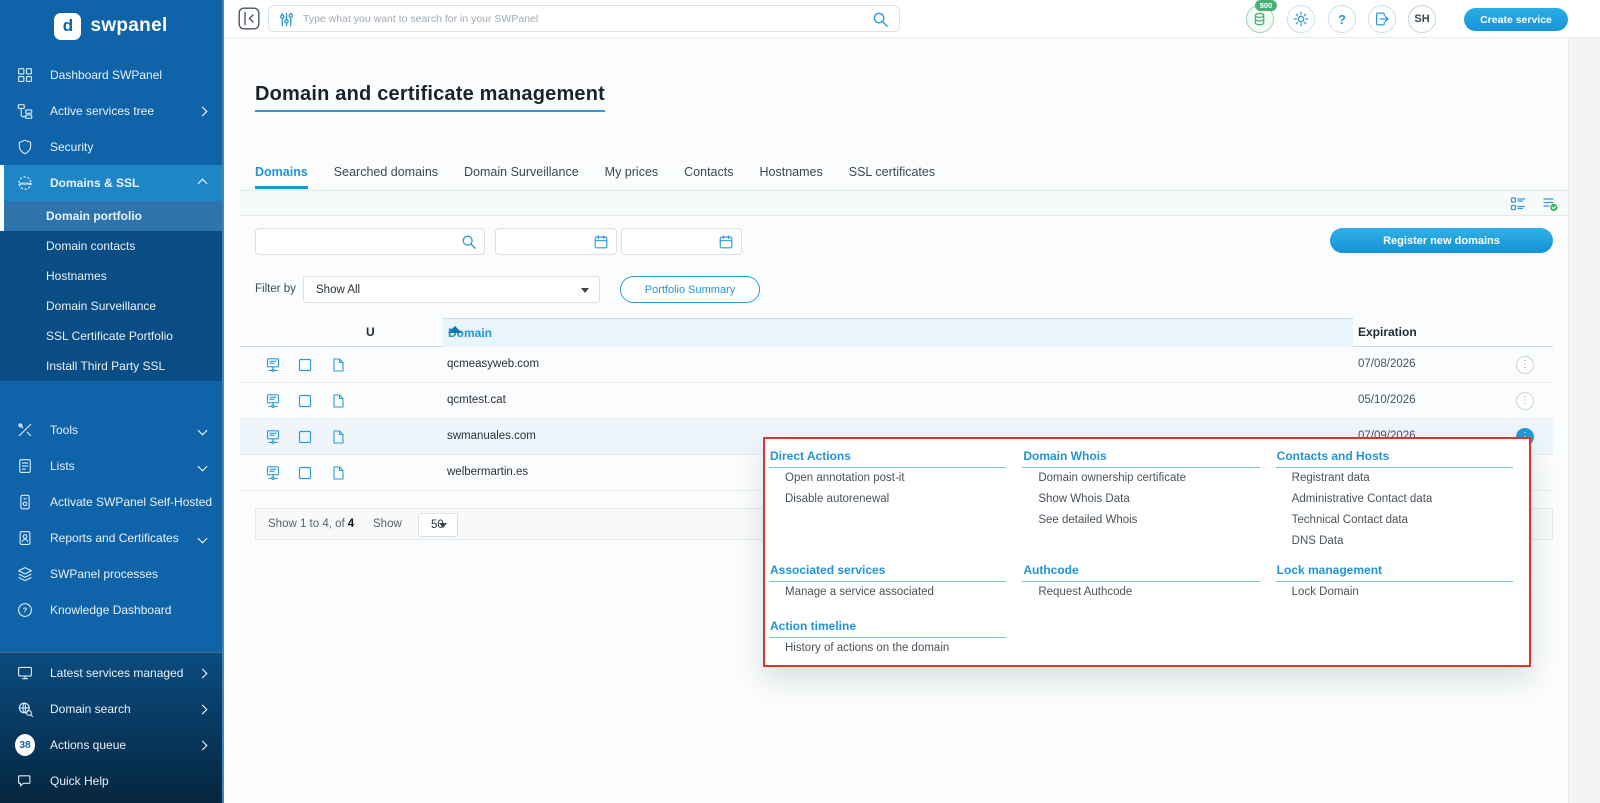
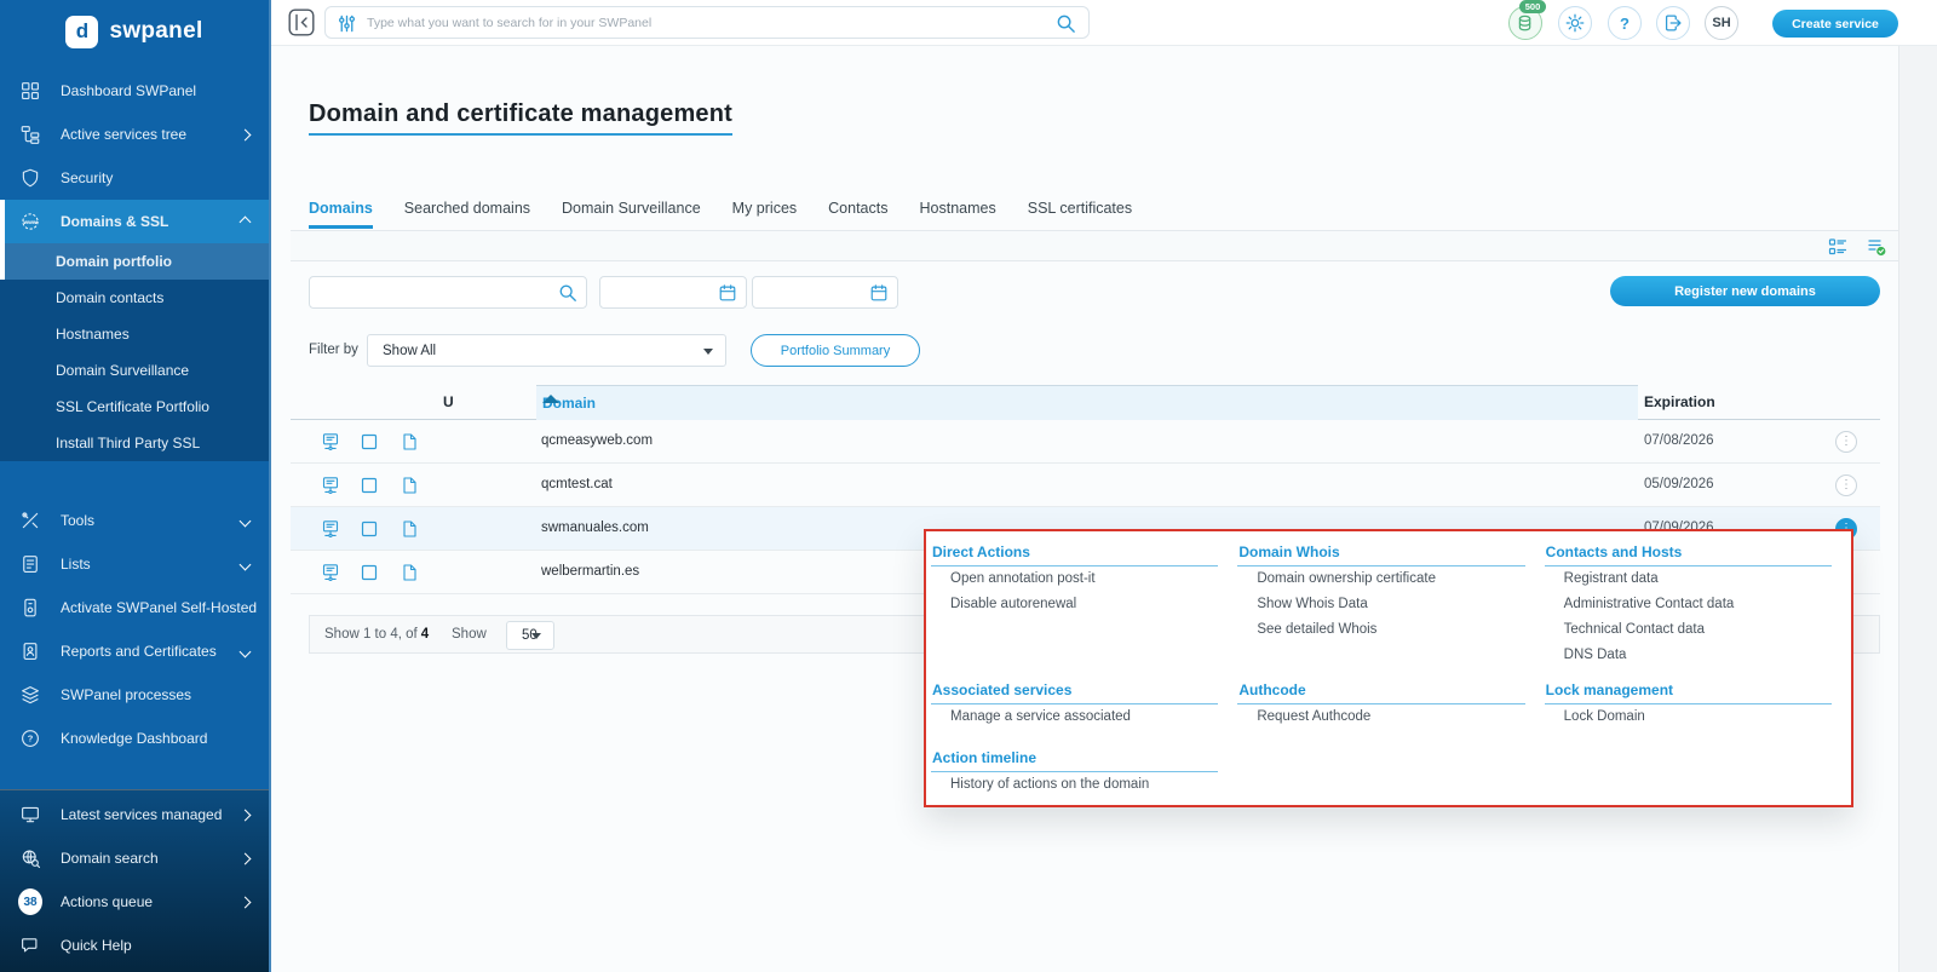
  d
  swpanel
  Dashboard SWPanel
  Active services tree
  Security
  Domains & SSL
  Domain portfolio
  Domain contacts
  Hostnames
  Domain Surveillance
  SSL Certificate Portfolio
  Install Third Party SSL
  Tools
  Lists
  Activate SWPanel Self-Hosted
  Reports and Certificates
  SWPanel processes
  ?
  Knowledge Dashboard
  Latest services managed
  Domain search
  38
  Actions queue
  Quick Help
  Type what you want to search for in your SWPanel
  500
  ?
  SH
  Create service
  Domain and certificate management
  Domains
  Searched domains
  Domain Surveillance
  My prices
  Contacts
  Hostnames
  SSL certificates
  Register new domains
  Filter by
  Show All
  Portfolio Summary
  U
  Domain
  Expiration
  qcmeasyweb.com
  07/08/2026
  ⋮
  qcmtest.cat
- 05/10/2026
+ 05/09/2026
  ⋮
  swmanuales.com
  07/09/2026
  welbermartin.es
  Show 1 to 4, of 4
  Show
  50
  Direct Actions
  Open annotation post-it
  Disable autorenewal
  Domain Whois
  Domain ownership certificate
  Show Whois Data
  See detailed Whois
  Contacts and Hosts
  Registrant data
  Administrative Contact data
  Technical Contact data
  DNS Data
  Associated services
  Manage a service associated
  Authcode
  Request Authcode
  Lock management
  Lock Domain
  Action timeline
  History of actions on the domain
